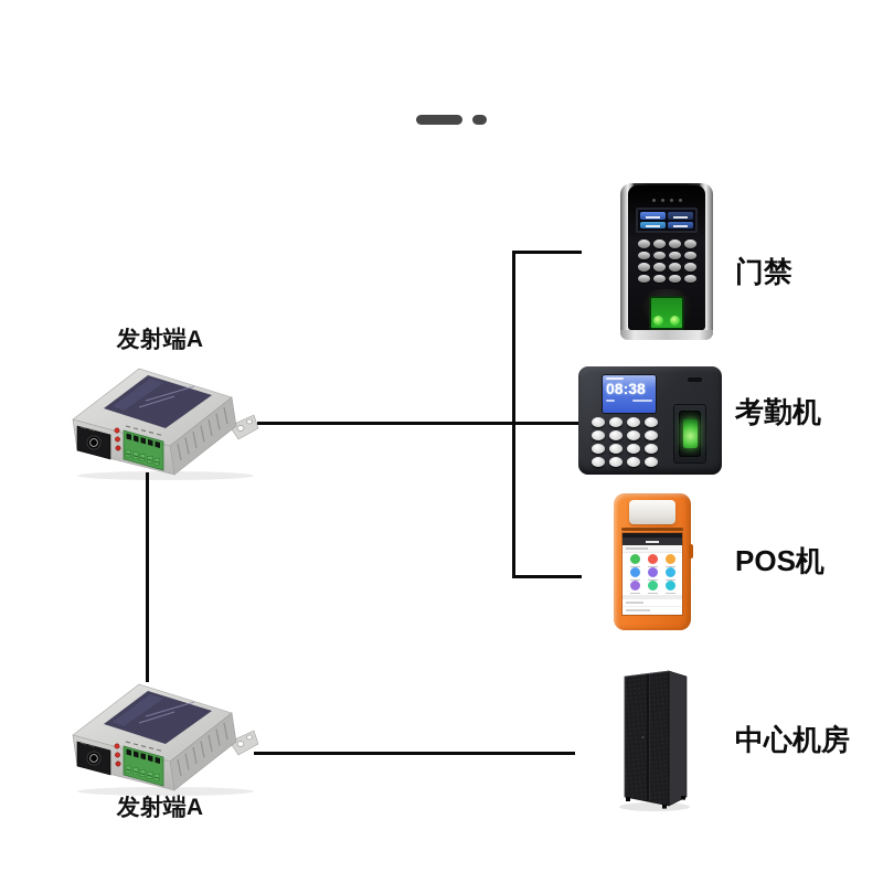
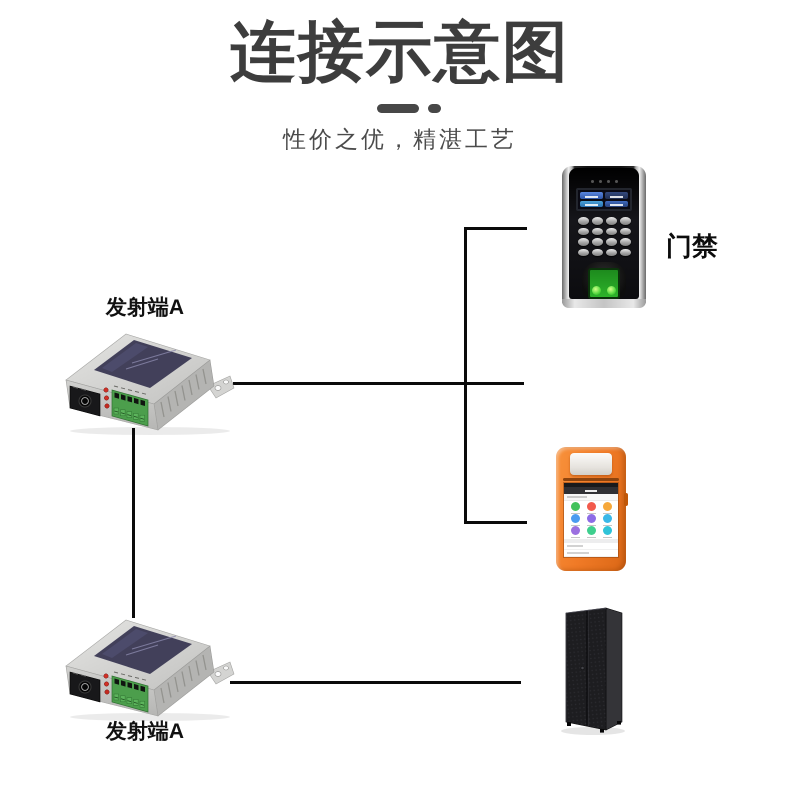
+ 连接示意图
+ 性价之优，精湛工艺
  发射端A
  发射端A
  门禁
- 08:38
- 考勤机
- POS机
- 中心机房
